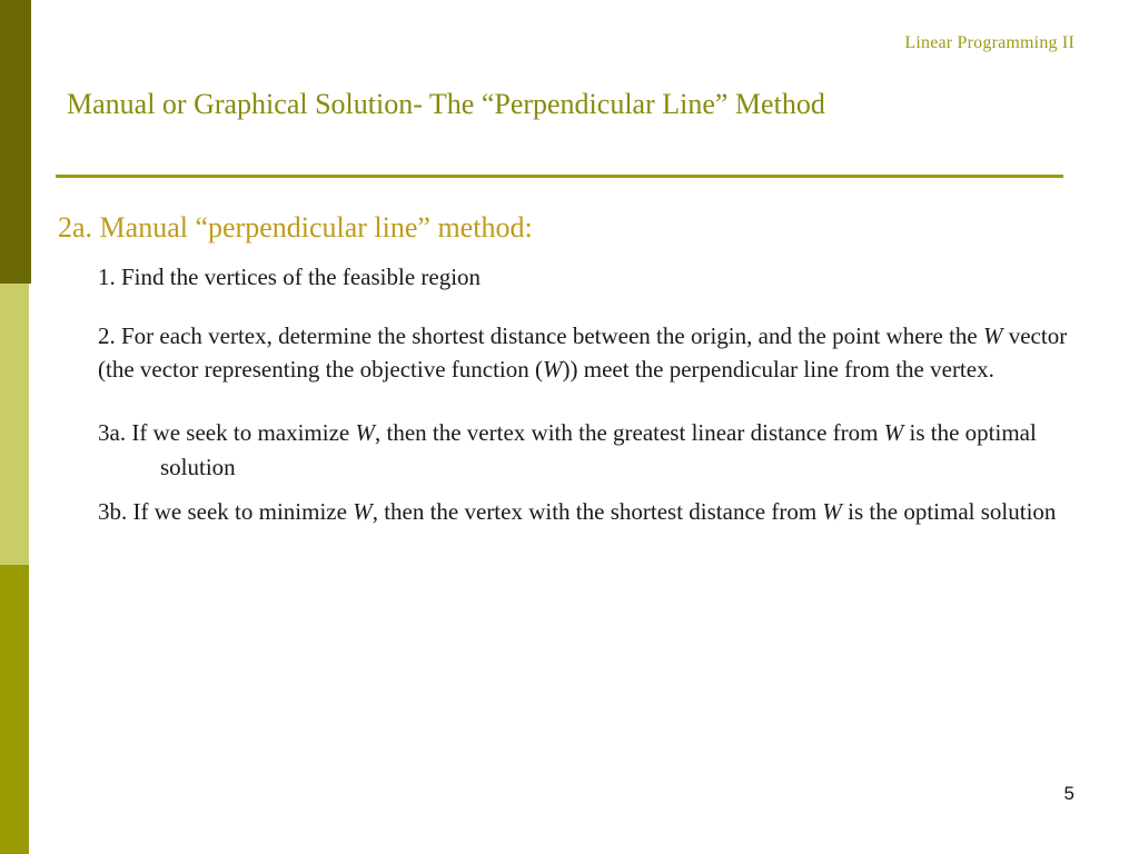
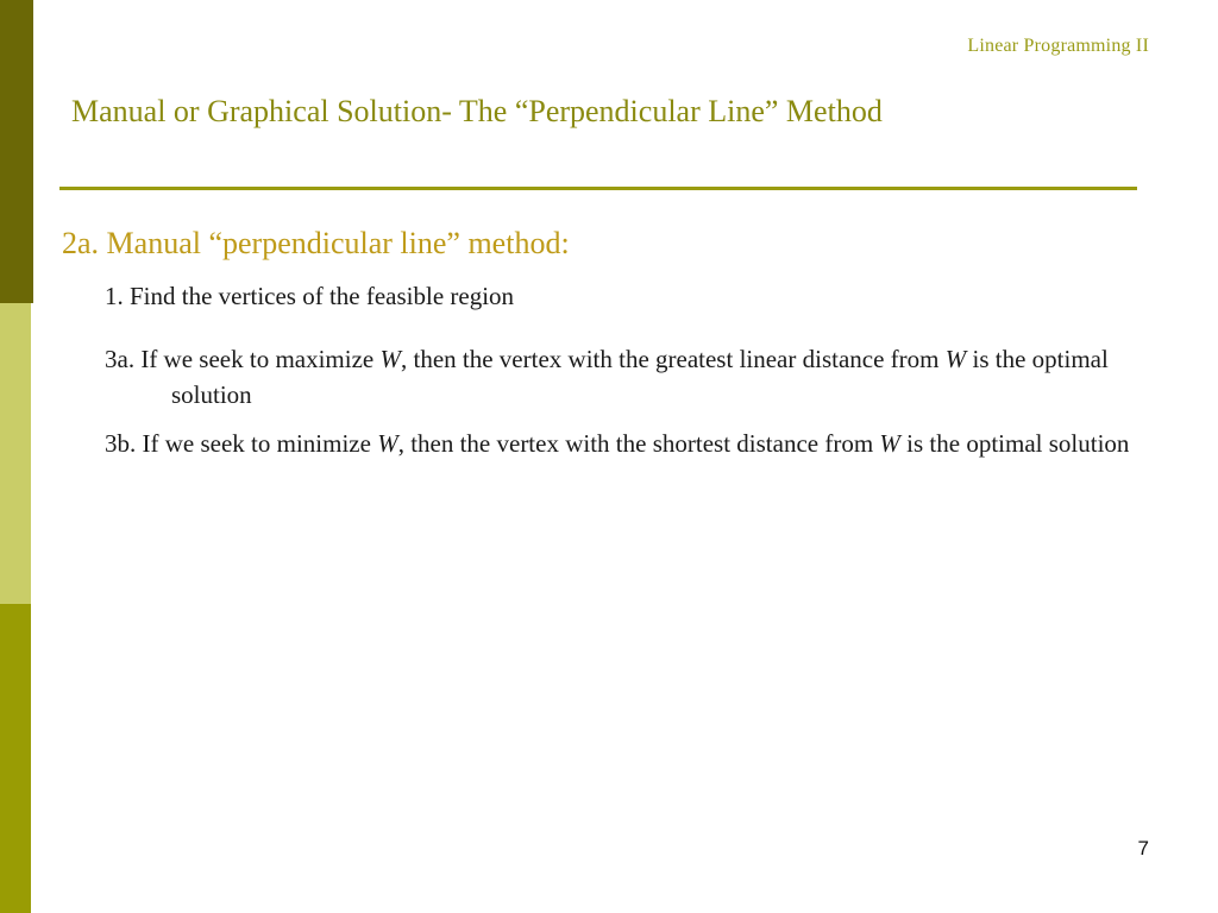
  Linear Programming II
  Manual or Graphical Solution- The “Perpendicular Line” Method
  2a. Manual “perpendicular line” method:
  1. Find the vertices of the feasible region
- 2. For each vertex, determine the shortest distance between the origin, and the point where the W vector (the vector representing the objective function (W)) meet the perpendicular line from the vertex.
  3a. If we seek to maximize W, then the vertex with the greatest linear distance from W is the optimal solution
  3b. If we seek to minimize W, then the vertex with the shortest distance from W is the optimal solution
- 5
+ 7
